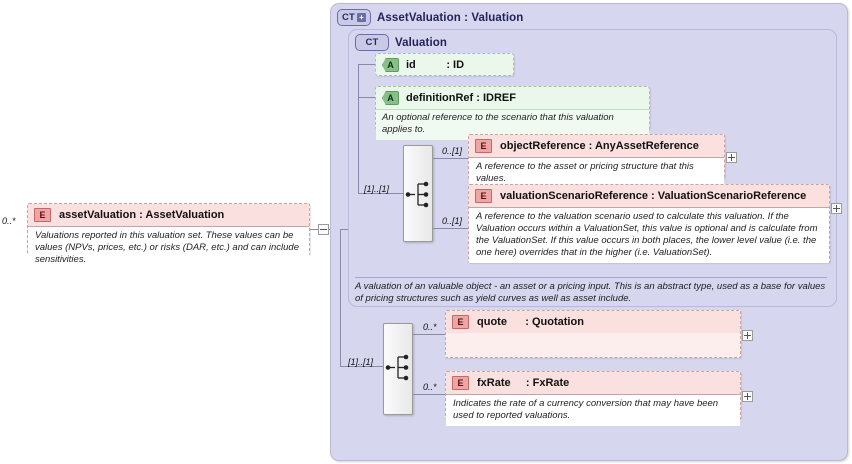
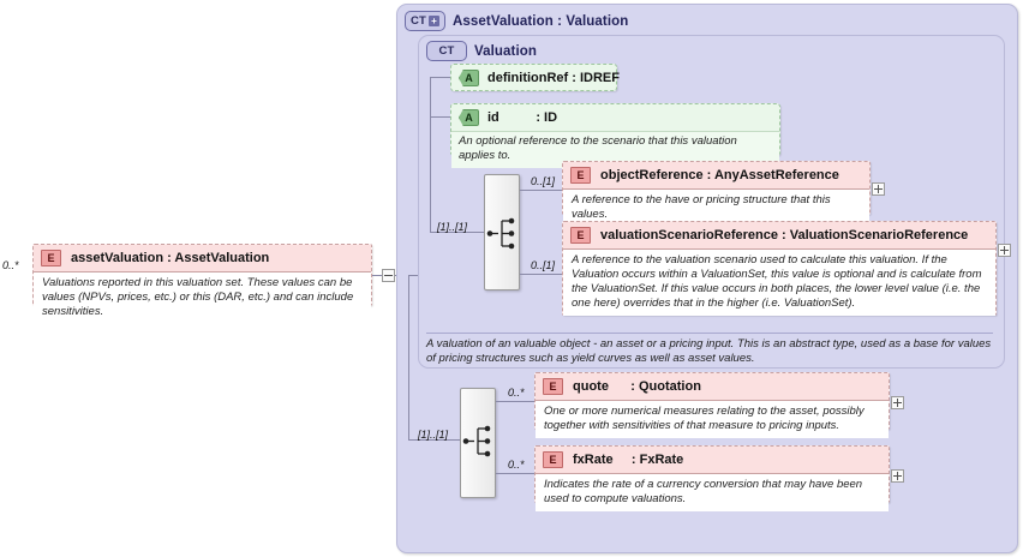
  0..*
  E
  assetValuation : AssetValuation
- Valuations reported in this valuation set. These values can be values (NPVs, prices, etc.) or risks (DAR, etc.) and can include sensitivities.
+ Valuations reported in this valuation set. These values can be values (NPVs, prices, etc.) or this (DAR, etc.) and can include sensitivities.
  CT
  +
  AssetValuation : Valuation
  CT
  Valuation
- A valuation of an valuable object - an asset or a pricing input. This is an abstract type, used as a base for values of pricing structures such as yield curves as well as asset include.
+ A valuation of an valuable object - an asset or a pricing input. This is an abstract type, used as a base for values of pricing structures such as yield curves as well as asset values.
  A
- id : ID
+ definitionRef : IDREF
  A
- definitionRef : IDREF
+ id : ID
  An optional reference to the scenario that this valuation applies to.
  [1]..[1]
  0..[1]
  0..[1]
  E
  objectReference : AnyAssetReference
- A reference to the asset or pricing structure that this values.
+ A reference to the have or pricing structure that this values.
  E
  valuationScenarioReference : ValuationScenarioReference
  A reference to the valuation scenario used to calculate this valuation. If the Valuation occurs within a ValuationSet, this value is optional and is calculate from the ValuationSet. If this value occurs in both places, the lower level value (i.e. the one here) overrides that in the higher (i.e. ValuationSet).
  [1]..[1]
  0..*
  0..*
  E
  quote : Quotation
+ One or more numerical measures relating to the asset, possibly together with sensitivities of that measure to pricing inputs.
  E
  fxRate : FxRate
- Indicates the rate of a currency conversion that may have been used to reported valuations.
+ Indicates the rate of a currency conversion that may have been used to compute valuations.
